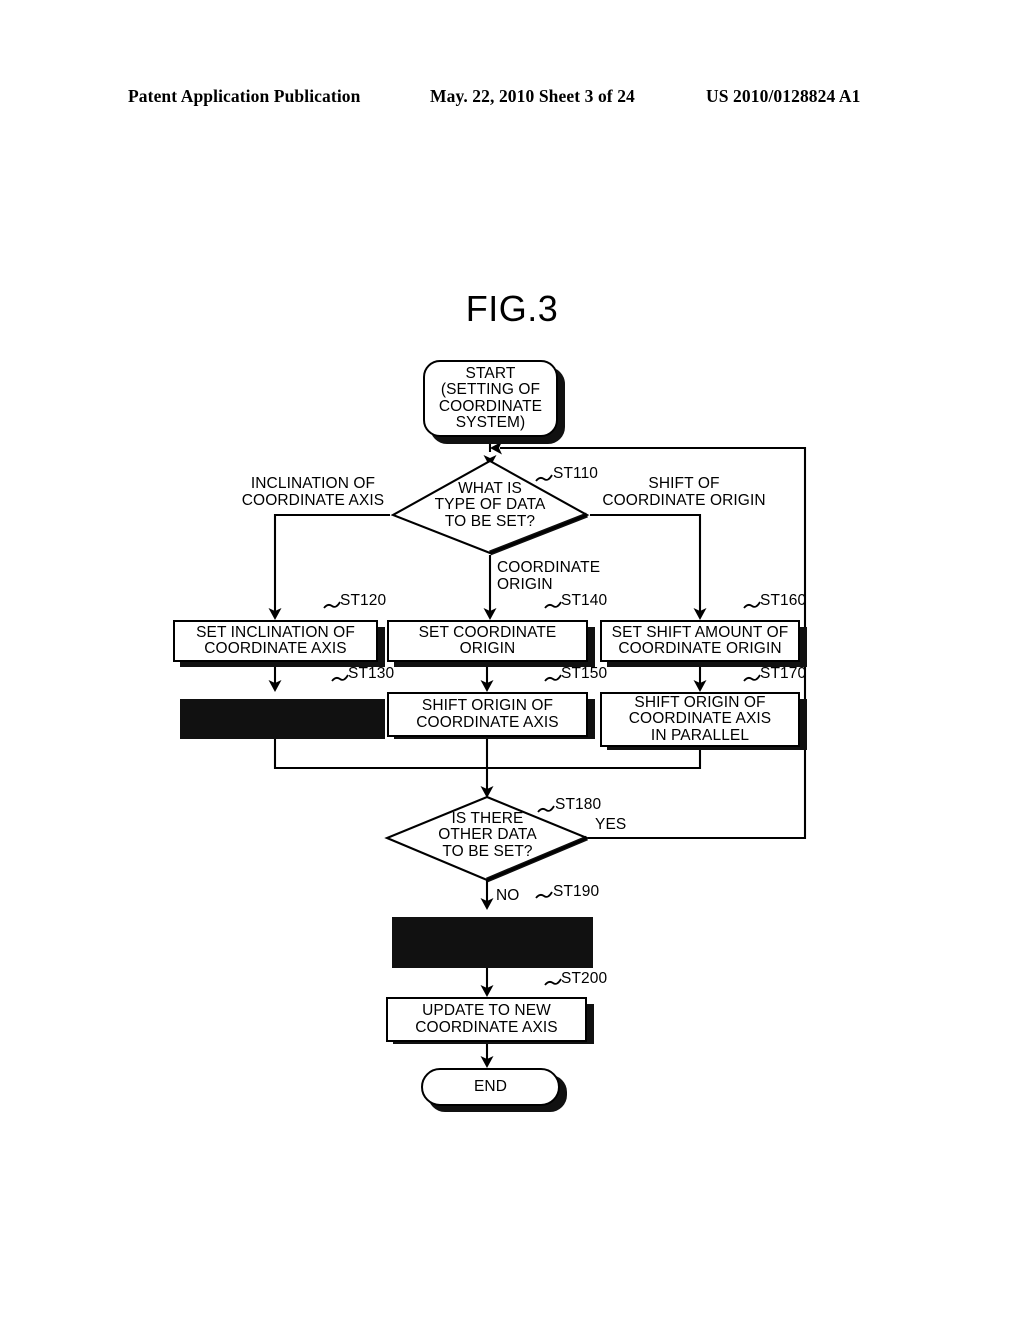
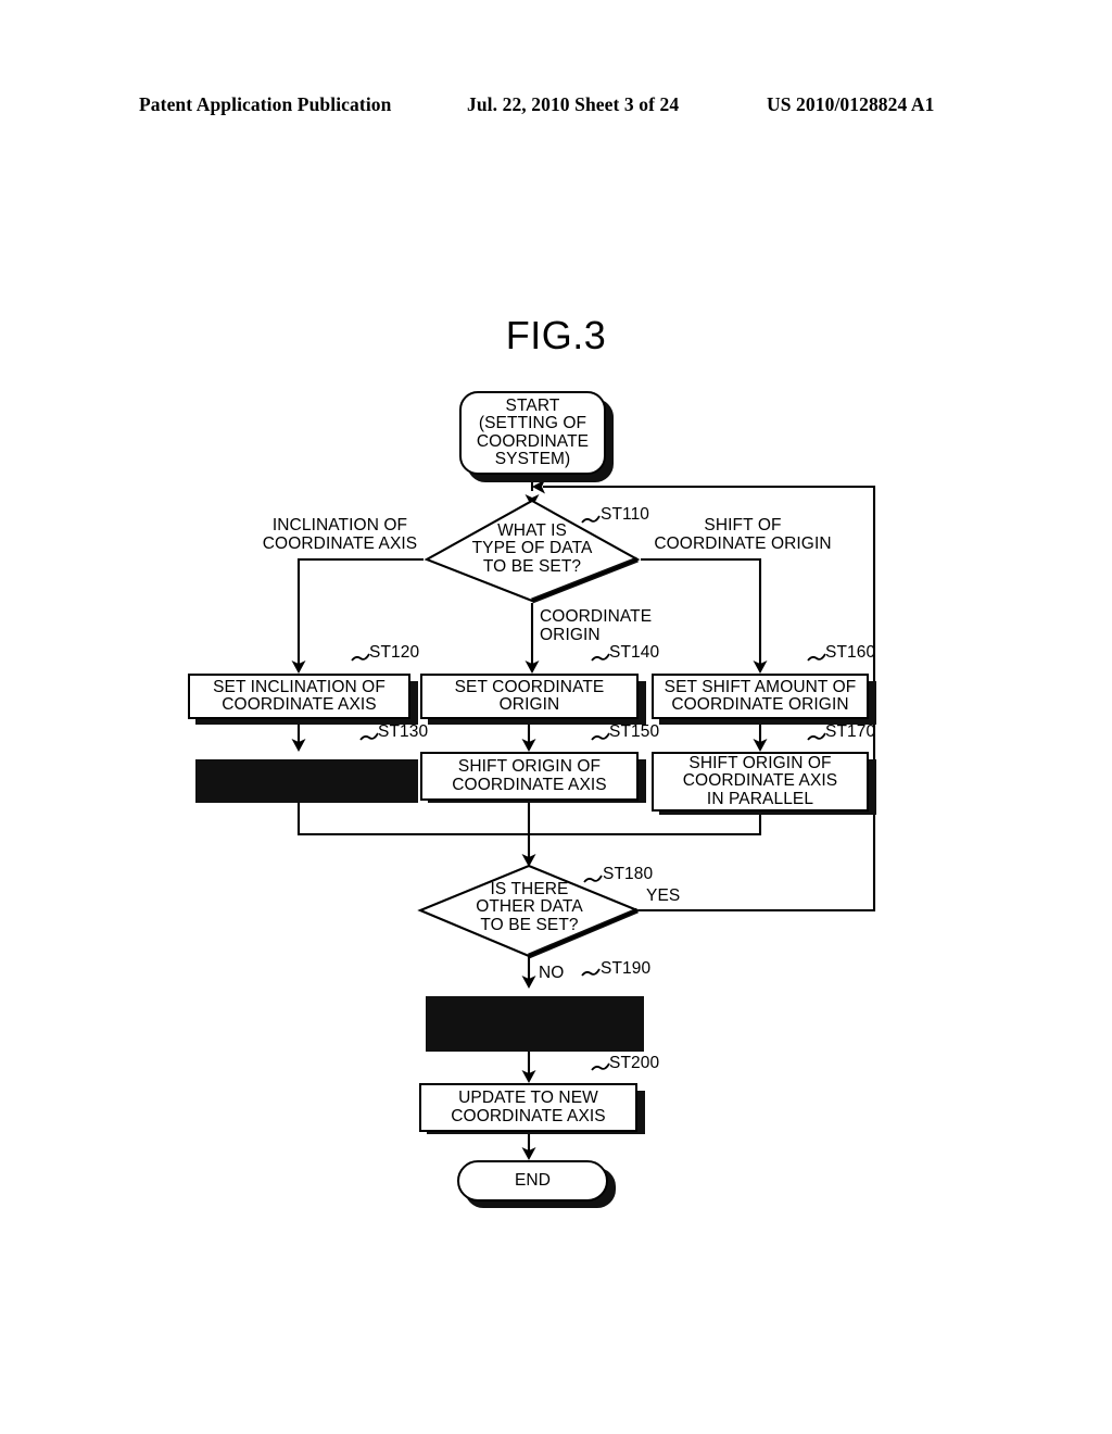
  Patent Application Publication
- May. 22, 2010 Sheet 3 of 24
+ Jul. 22, 2010 Sheet 3 of 24
  US 2010/0128824 A1
  FIG.3
  START
  (SETTING OF
  COORDINATE
  SYSTEM)
  WHAT IS
  TYPE OF DATA
  TO BE SET?
  ST110
  INCLINATION OF
  COORDINATE AXIS
  COORDINATE
  ORIGIN
  SHIFT OF
  COORDINATE ORIGIN
  SET INCLINATION OF
  COORDINATE AXIS
  ST120
  ST130
  SET COORDINATE
  ORIGIN
  ST140
  SHIFT ORIGIN OF
  COORDINATE AXIS
  ST150
  SET SHIFT AMOUNT OF
  COORDINATE ORIGIN
  ST160
  SHIFT ORIGIN OF
  COORDINATE AXIS
  IN PARALLEL
  ST170
  IS THERE
  OTHER DATA
  TO BE SET?
  ST180
  YES
  NO
  ST190
  UPDATE TO NEW
  COORDINATE AXIS
  ST200
  END
